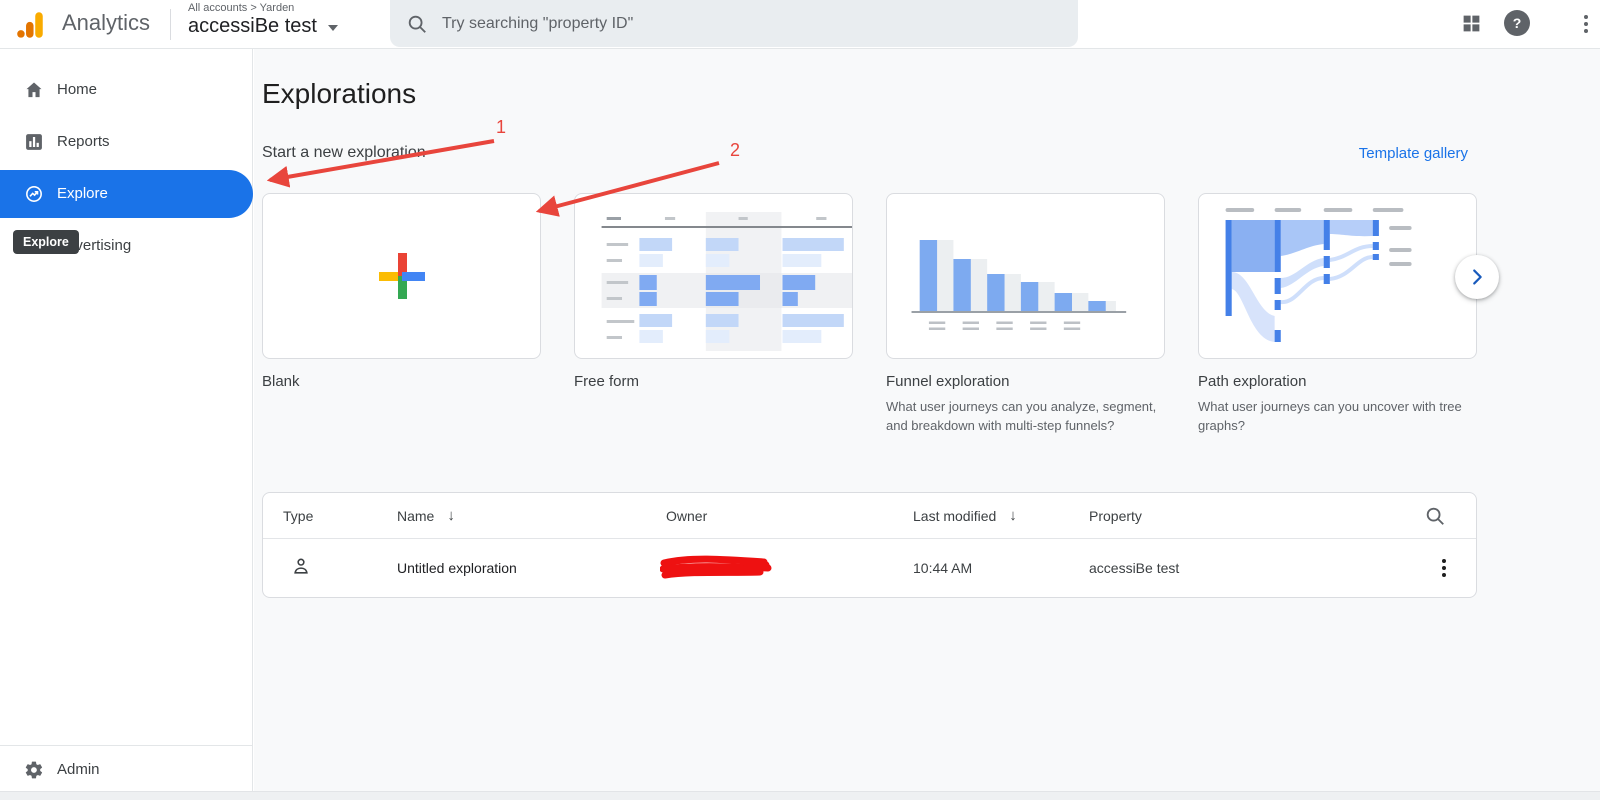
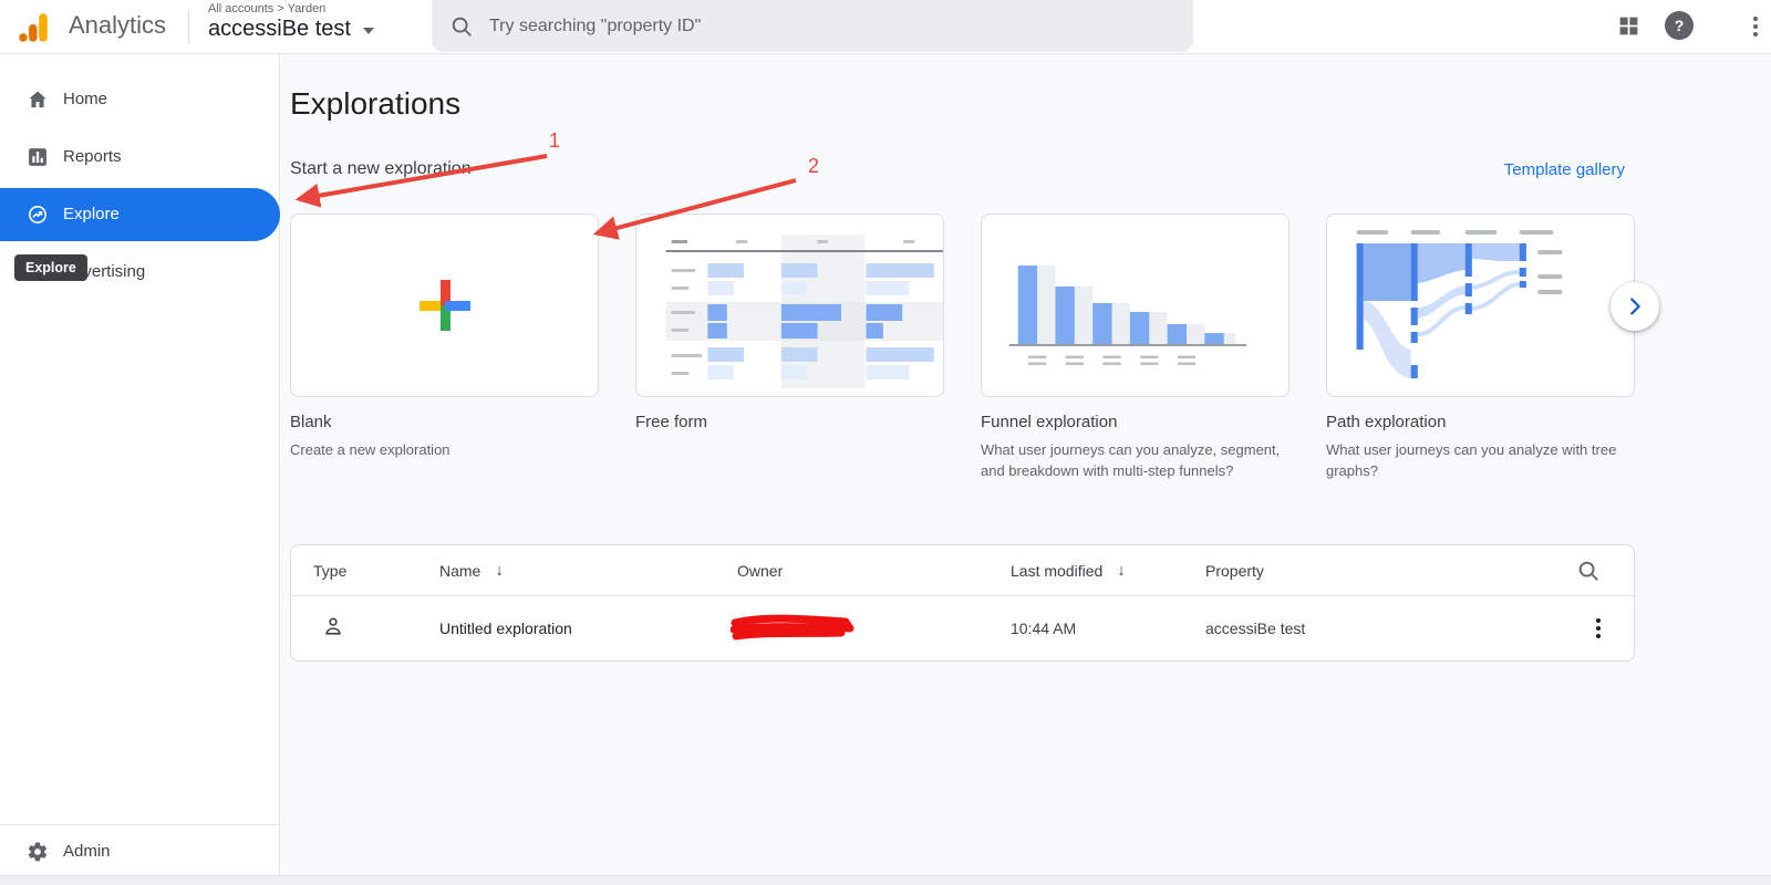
  Analytics
  All accounts > Yarden
  accessiBe test
  Try searching "property ID"
  ?
  Home
  Reports
  Explore
  vertising
  Explore
  Admin
  Explorations
  Start a new exploratio
  Template gallery
  Blank
+ Create a new exploration
  Free form
  Funnel exploration
  What user journeys can you analyze, segment, and breakdown with multi-step funnels?
  Path exploration
- What user journeys can you uncover with tree graphs?
+ What user journeys can you analyze with tree graphs?
  Type
  Name
  ↓
  Owner
  Last modified
  ↓
  Property
  Untitled exploration
  10:44 AM
  accessiBe test
  1
  2
